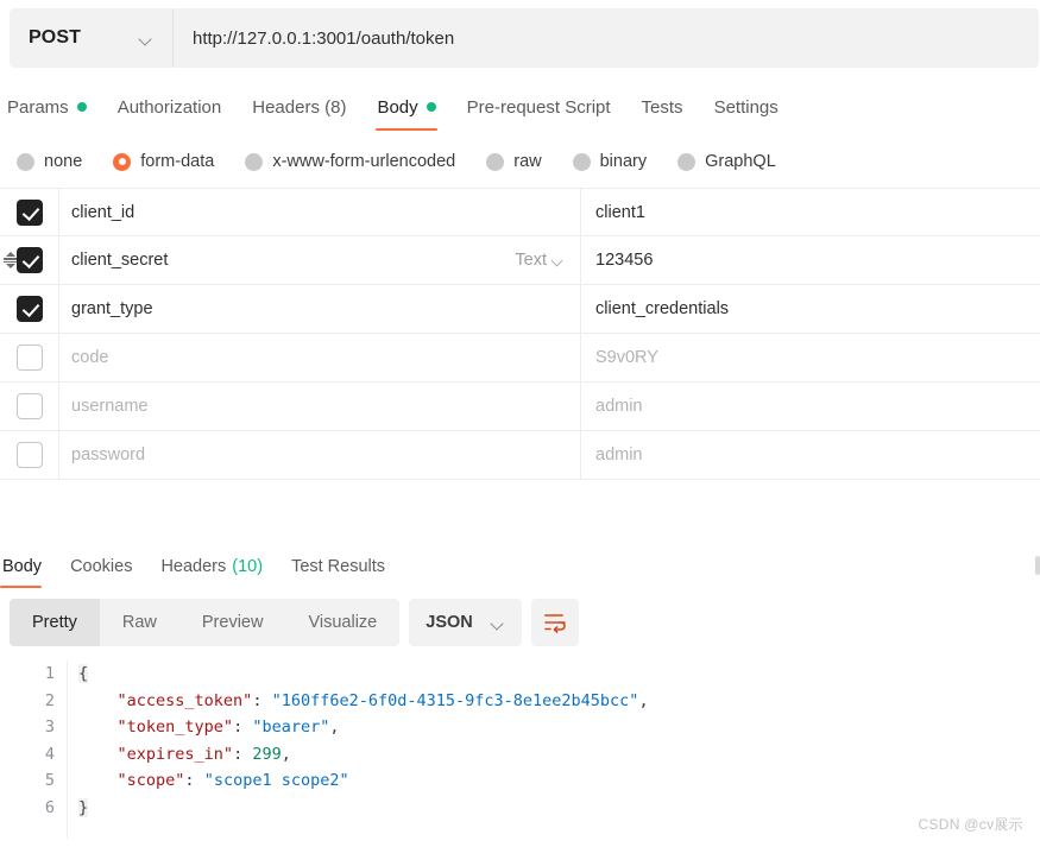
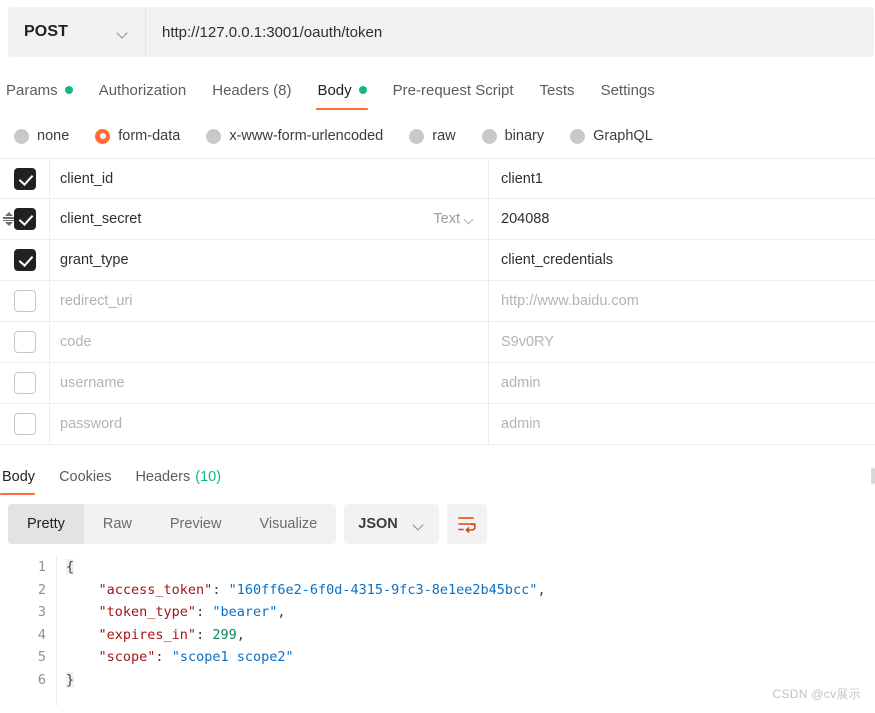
  POST
  http://127.0.0.1:3001/oauth/token
  Params
  Authorization
  Headers (8)
  Body
  Pre-request Script
  Tests
  Settings
  none
  form-data
  x-www-form-urlencoded
  raw
  binary
  GraphQL
  client_id
  client1
  client_secret
  Text
- 123456
+ 204088
  grant_type
  client_credentials
+ redirect_uri
+ http://www.baidu.com
  code
  S9v0RY
  username
  admin
  password
  admin
  Body
  Cookies
  Headers
  (10)
- Test Results
  Pretty
  Raw
  Preview
  Visualize
  JSON
  1
  2
  3
  4
  5
  6
  {
  "access_token": "160ff6e2-6f0d-4315-9fc3-8e1ee2b45bcc",
  "token_type": "bearer",
  "expires_in": 299,
  "scope": "scope1 scope2"
  }
  CSDN @cv展示
